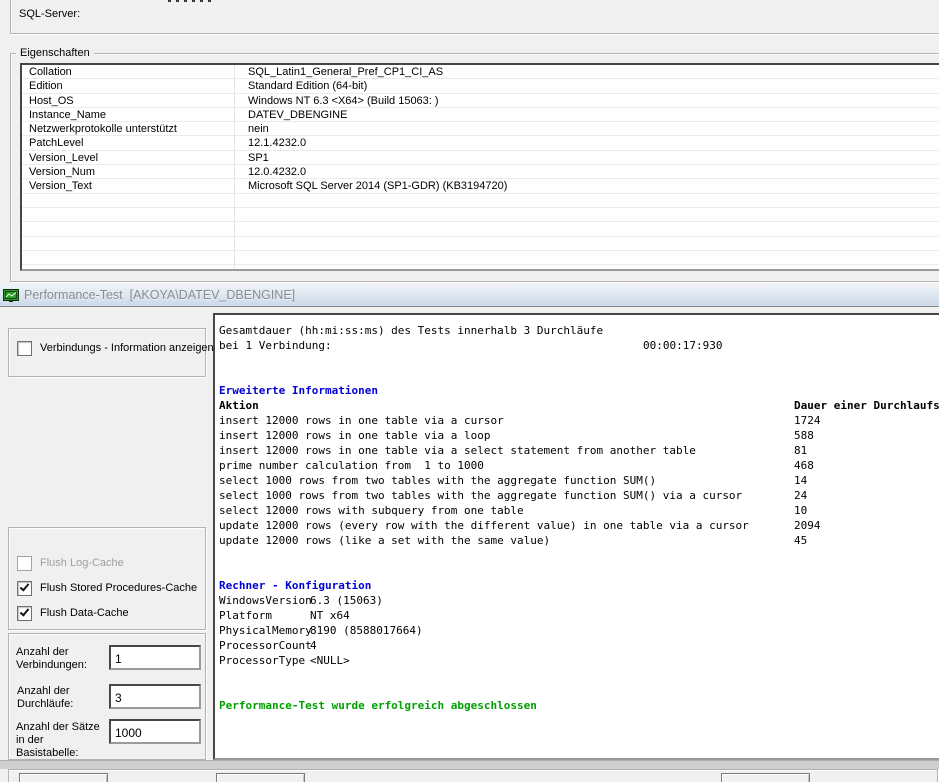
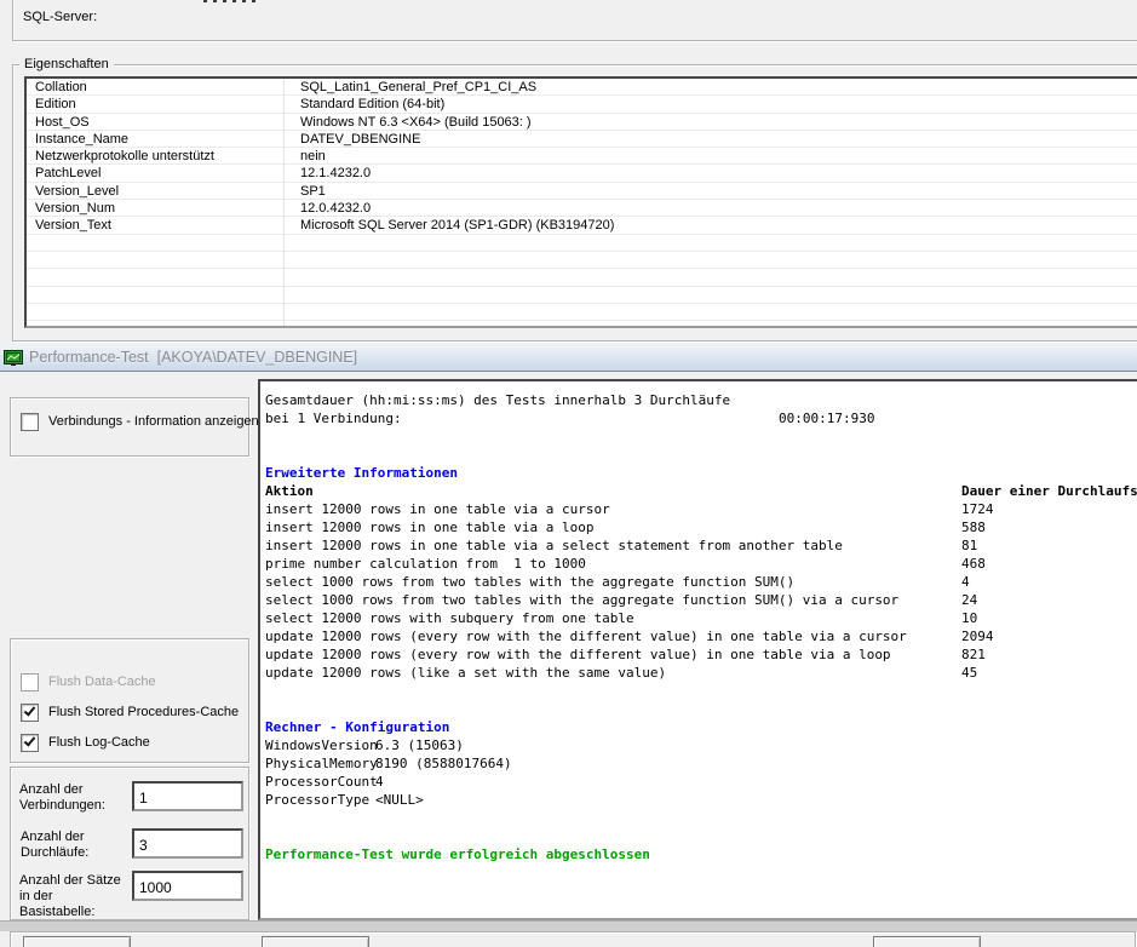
  SQL-Server:
  Eigenschaften
  Collation
  SQL_Latin1_General_Pref_CP1_CI_AS
  Edition
  Standard Edition (64-bit)
  Host_OS
  Windows NT 6.3 <X64> (Build 15063: )
  Instance_Name
  DATEV_DBENGINE
  Netzwerkprotokolle unterstützt
  nein
  PatchLevel
  12.1.4232.0
  Version_Level
  SP1
  Version_Num
  12.0.4232.0
  Version_Text
  Microsoft SQL Server 2014 (SP1-GDR) (KB3194720)
  Performance-Test [AKOYA\DATEV_DBENGINE]
  Verbindungs - Information anzeigen
- Flush Log-Cache
+ Flush Data-Cache
  Flush Stored Procedures-Cache
- Flush Data-Cache
+ Flush Log-Cache
  Anzahl der Verbindungen:
  1
  Anzahl der Durchläufe:
  3
  Anzahl der Sätze in der Basistabelle:
  1000
  Gesamtdauer (hh:mi:ss:ms) des Tests innerhalb 3 Durchläufe
  bei 1 Verbindung:
  00:00:17:930
  Erweiterte Informationen
  Aktion
  Dauer einer Durchlaufs
  insert 12000 rows in one table via a cursor
  1724
  insert 12000 rows in one table via a loop
  588
  insert 12000 rows in one table via a select statement from another table
  81
  prime number calculation from 1 to 1000
  468
  select 1000 rows from two tables with the aggregate function SUM()
- 14
+ 4
  select 1000 rows from two tables with the aggregate function SUM() via a cursor
  24
  select 12000 rows with subquery from one table
  10
  update 12000 rows (every row with the different value) in one table via a cursor
  2094
+ update 12000 rows (every row with the different value) in one table via a loop
+ 821
  update 12000 rows (like a set with the same value)
  45
  Rechner - Konfiguration
  WindowsVersion6.3 (15063)
- Platform NT x64
  PhysicalMemory8190 (8588017664)
  ProcessorCount4
  ProcessorType <NULL>
  Performance-Test wurde erfolgreich abgeschlossen
